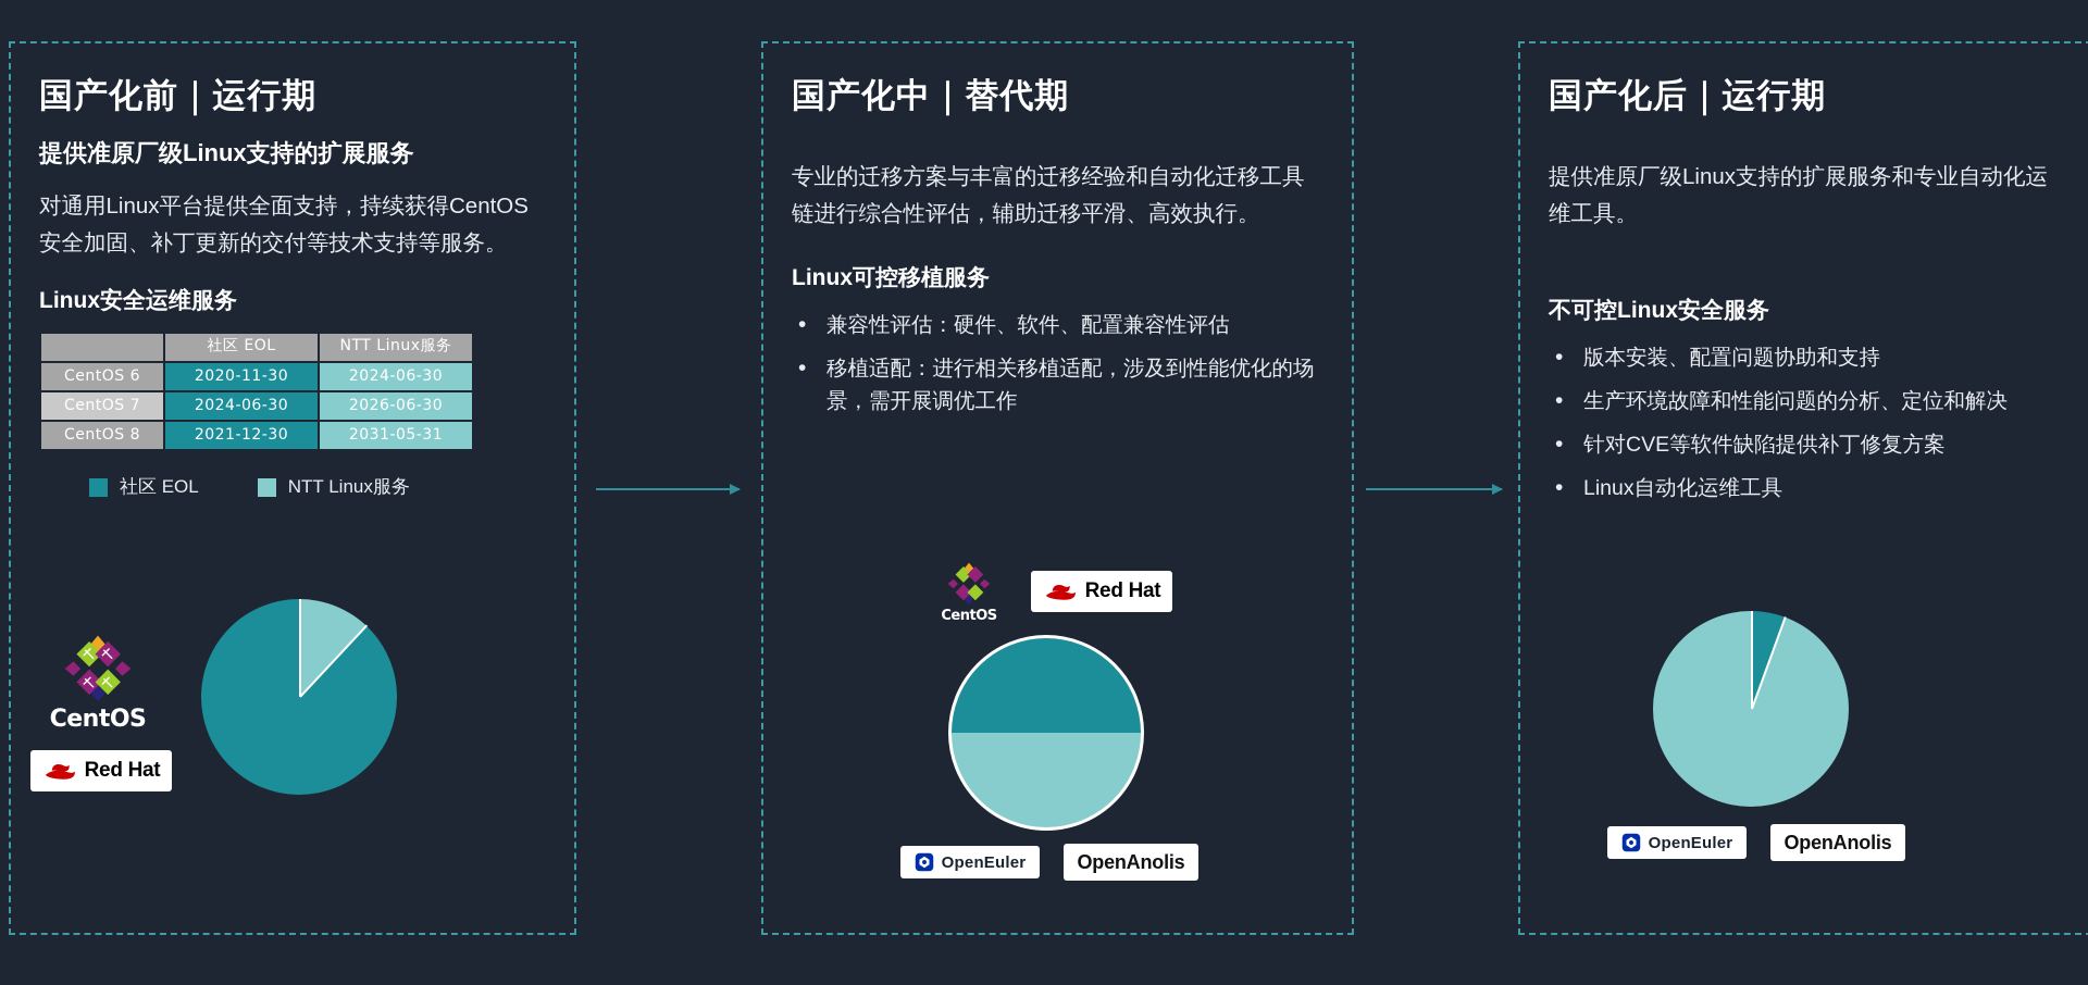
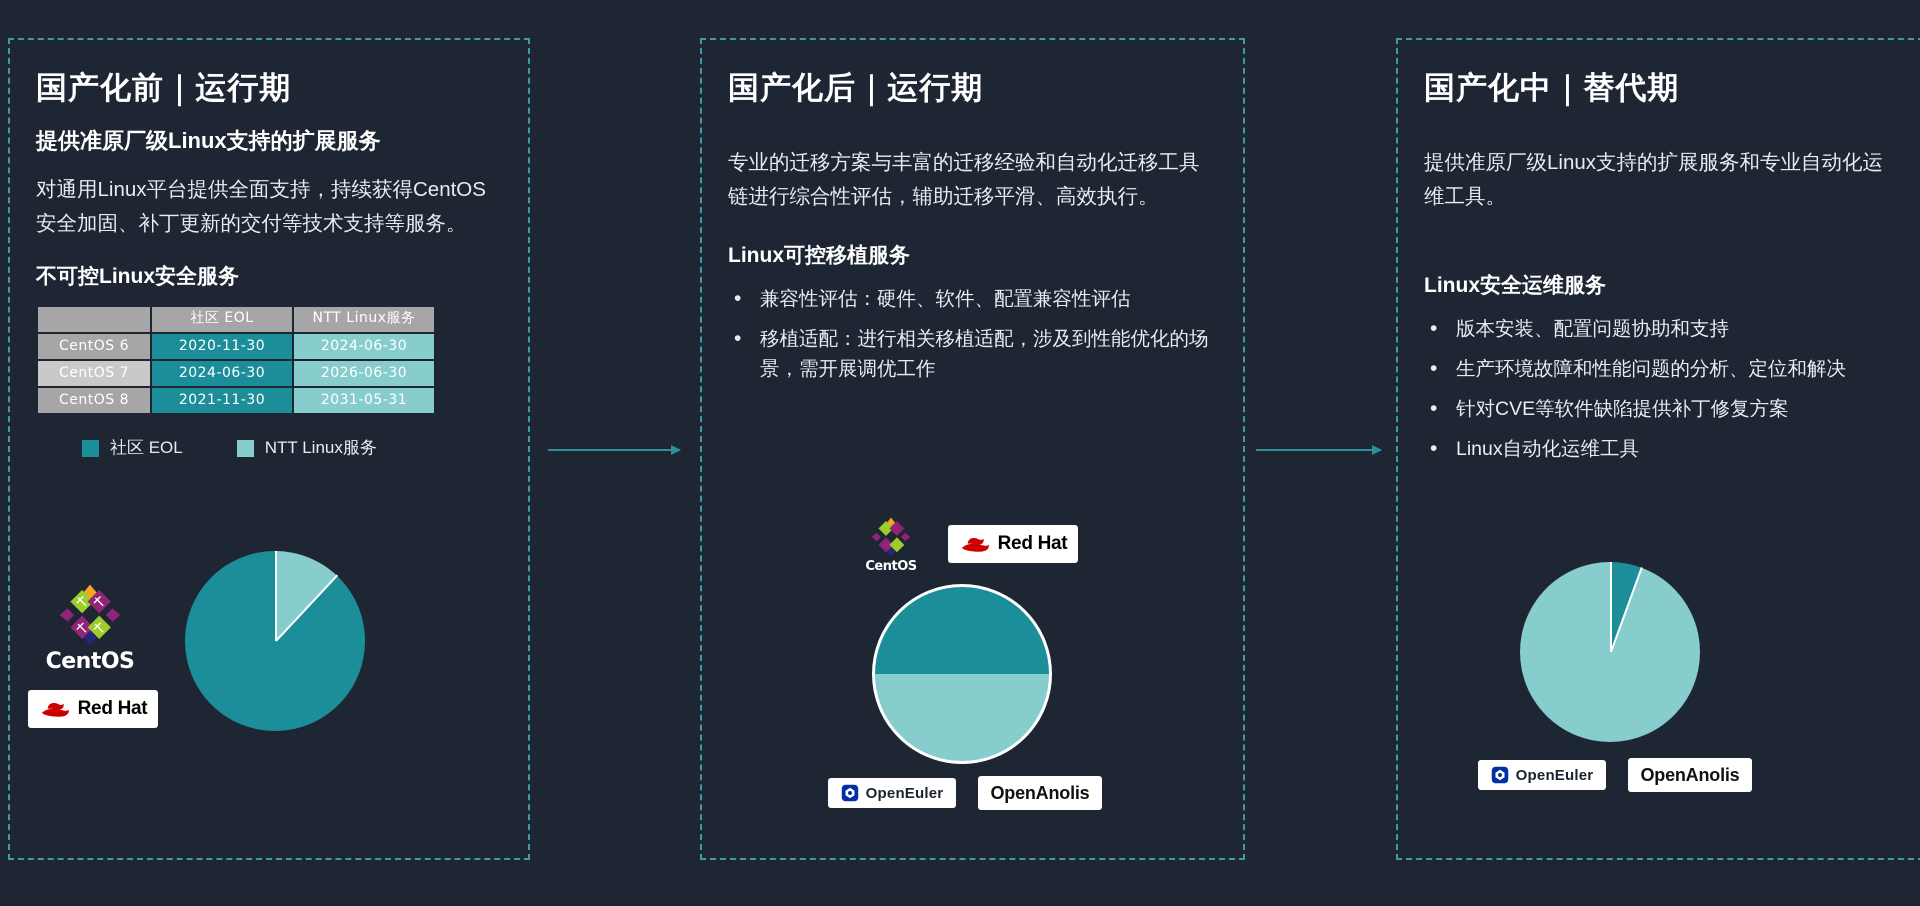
  国产化前｜运行期
  提供准原厂级Linux支持的扩展服务
  对通用Linux平台提供全面支持，持续获得CentOS安全加固、补丁更新的交付等技术支持等服务。
- Linux安全运维服务
+ 不可控Linux安全服务
  	社区 EOL	NTT Linux服务
  CentOS 6	2020-11-30	2024-06-30
  CentOS 7	2024-06-30	2026-06-30
- CentOS 8	2021-12-30	2031-05-31
+ CentOS 8	2021-11-30	2031-05-31
  社区 EOL
  NTT Linux服务
  CentOS
  Red Hat
- 国产化中｜替代期
+ 国产化后｜运行期
  专业的迁移方案与丰富的迁移经验和自动化迁移工具链进行综合性评估，辅助迁移平滑、高效执行。
  Linux可控移植服务
  兼容性评估：硬件、软件、配置兼容性评估
  移植适配：进行相关移植适配，涉及到性能优化的场景，需开展调优工作
  CentOS
  Red Hat
  OpenEuler
  OpenAnolis
- 国产化后｜运行期
+ 国产化中｜替代期
  提供准原厂级Linux支持的扩展服务和专业自动化运维工具。
- 不可控Linux安全服务
+ Linux安全运维服务
  版本安装、配置问题协助和支持
  生产环境故障和性能问题的分析、定位和解决
  针对CVE等软件缺陷提供补丁修复方案
  Linux自动化运维工具
  OpenEuler
  OpenAnolis
